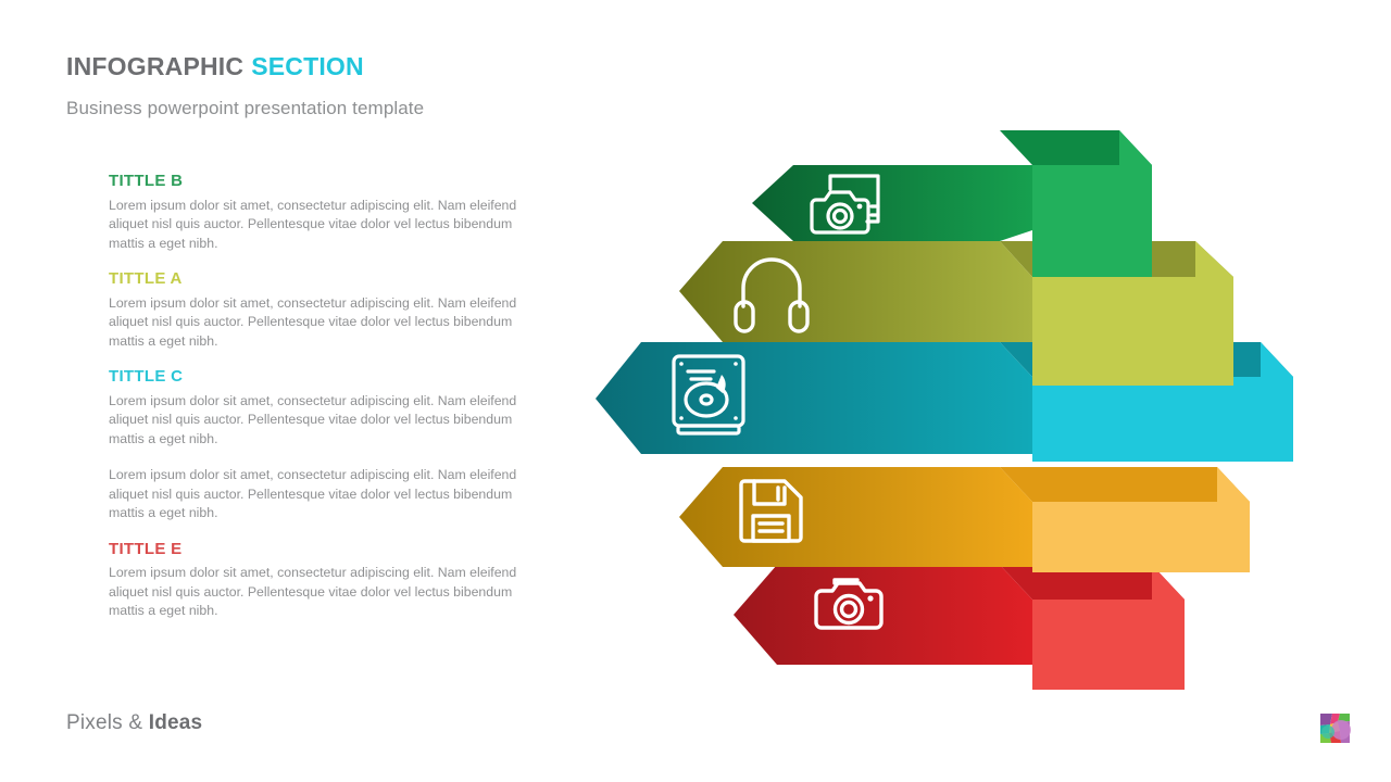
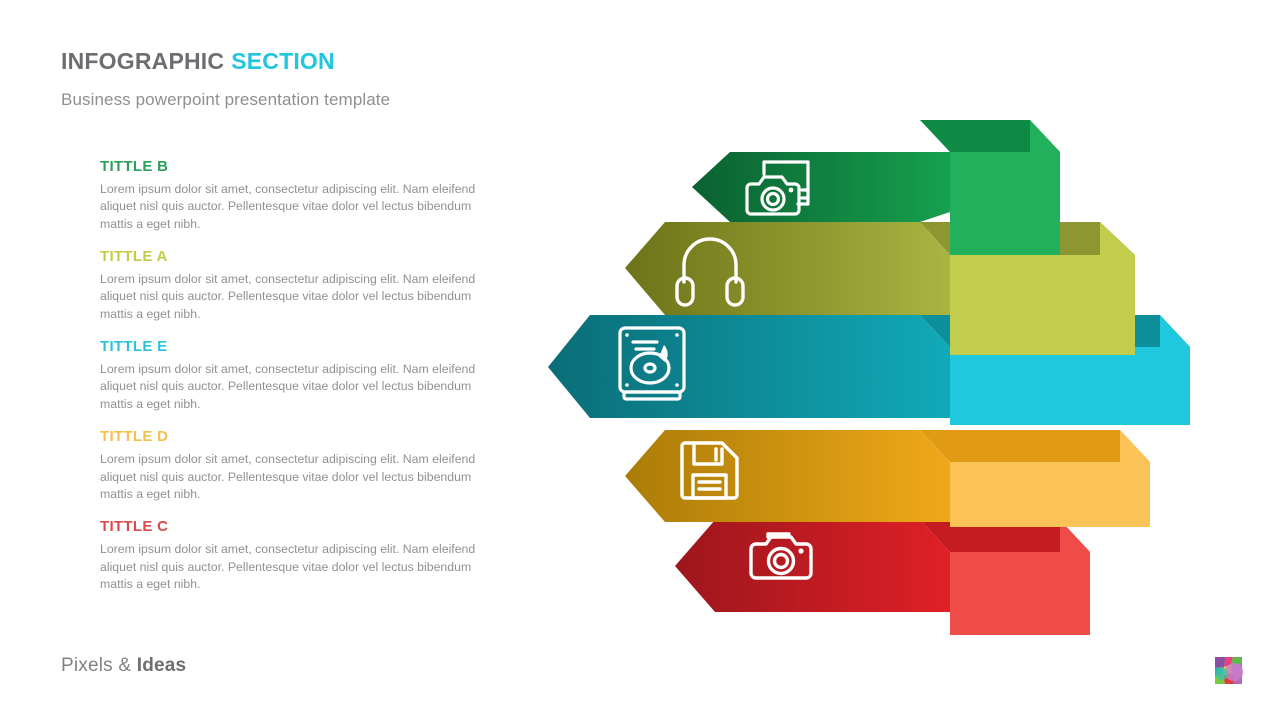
  INFOGRAPHIC SECTION
  Business powerpoint presentation template
  TITTLE B
  Lorem ipsum dolor sit amet, consectetur adipiscing elit. Nam eleifend aliquet nisl quis auctor. Pellentesque vitae dolor vel lectus bibendum mattis a eget nibh.
  TITTLE A
  Lorem ipsum dolor sit amet, consectetur adipiscing elit. Nam eleifend aliquet nisl quis auctor. Pellentesque vitae dolor vel lectus bibendum mattis a eget nibh.
- TITTLE C
+ TITTLE E
  Lorem ipsum dolor sit amet, consectetur adipiscing elit. Nam eleifend aliquet nisl quis auctor. Pellentesque vitae dolor vel lectus bibendum mattis a eget nibh.
+ TITTLE D
  Lorem ipsum dolor sit amet, consectetur adipiscing elit. Nam eleifend aliquet nisl quis auctor. Pellentesque vitae dolor vel lectus bibendum mattis a eget nibh.
- TITTLE E
+ TITTLE C
  Lorem ipsum dolor sit amet, consectetur adipiscing elit. Nam eleifend aliquet nisl quis auctor. Pellentesque vitae dolor vel lectus bibendum mattis a eget nibh.
  Pixels & Ideas
